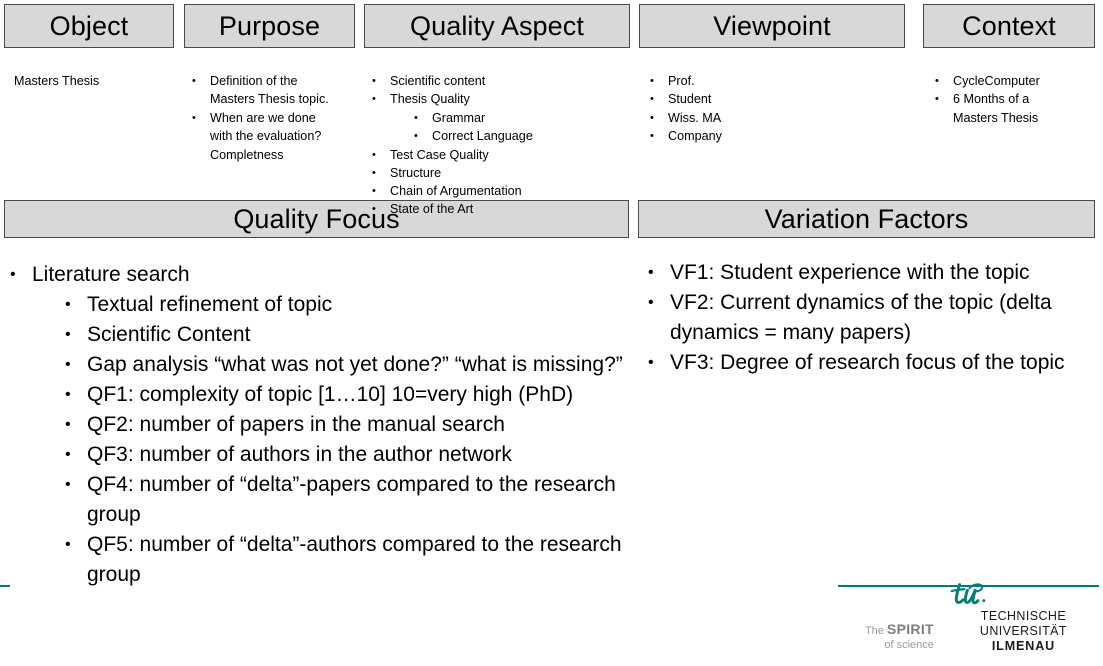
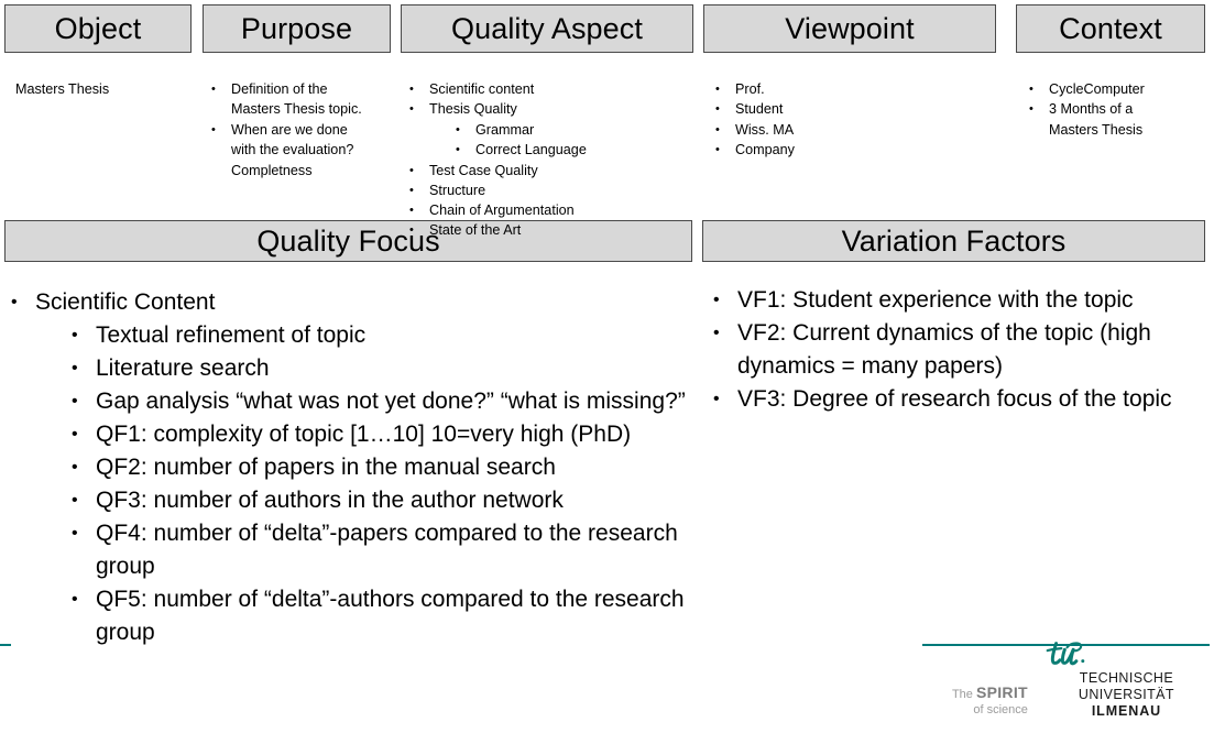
  Object
  Purpose
  Quality Aspect
  Viewpoint
  Context
  Masters Thesis
  •
  Definition of the Masters Thesis topic.
  •
  When are we done with the evaluation? Completness
  •
  Scientific content
  •
  Thesis Quality
  •
  Grammar
  •
  Correct Language
  •
  Test Case Quality
  •
  Structure
  •
  Chain of Argumentation
  •
  State of the Art
  •
  Prof.
  •
  Student
  •
  Wiss. MA
  •
  Company
  •
  CycleComputer
  •
- 6 Months of a Masters Thesis
+ 3 Months of a Masters Thesis
  Quality Focus
  Variation Factors
  •
- Literature search
+ Scientific Content
  •
  Textual refinement of topic
  •
- Scientific Content
+ Literature search
  •
  Gap analysis “what was not yet done?” “what is missing?”
  •
  QF1: complexity of topic [1…10] 10=very high (PhD)
  •
  QF2: number of papers in the manual search
  •
  QF3: number of authors in the author network
  •
  QF4: number of “delta”-papers compared to the research group
  •
  QF5: number of “delta”-authors compared to the research group
  •
  VF1: Student experience with the topic
  •
- VF2: Current dynamics of the topic (delta dynamics = many papers)
+ VF2: Current dynamics of the topic (high dynamics = many papers)
  •
  VF3: Degree of research focus of the topic
  The SPIRIT
  of science
  TECHNISCHE UNIVERSITÄT
  ILMENAU
